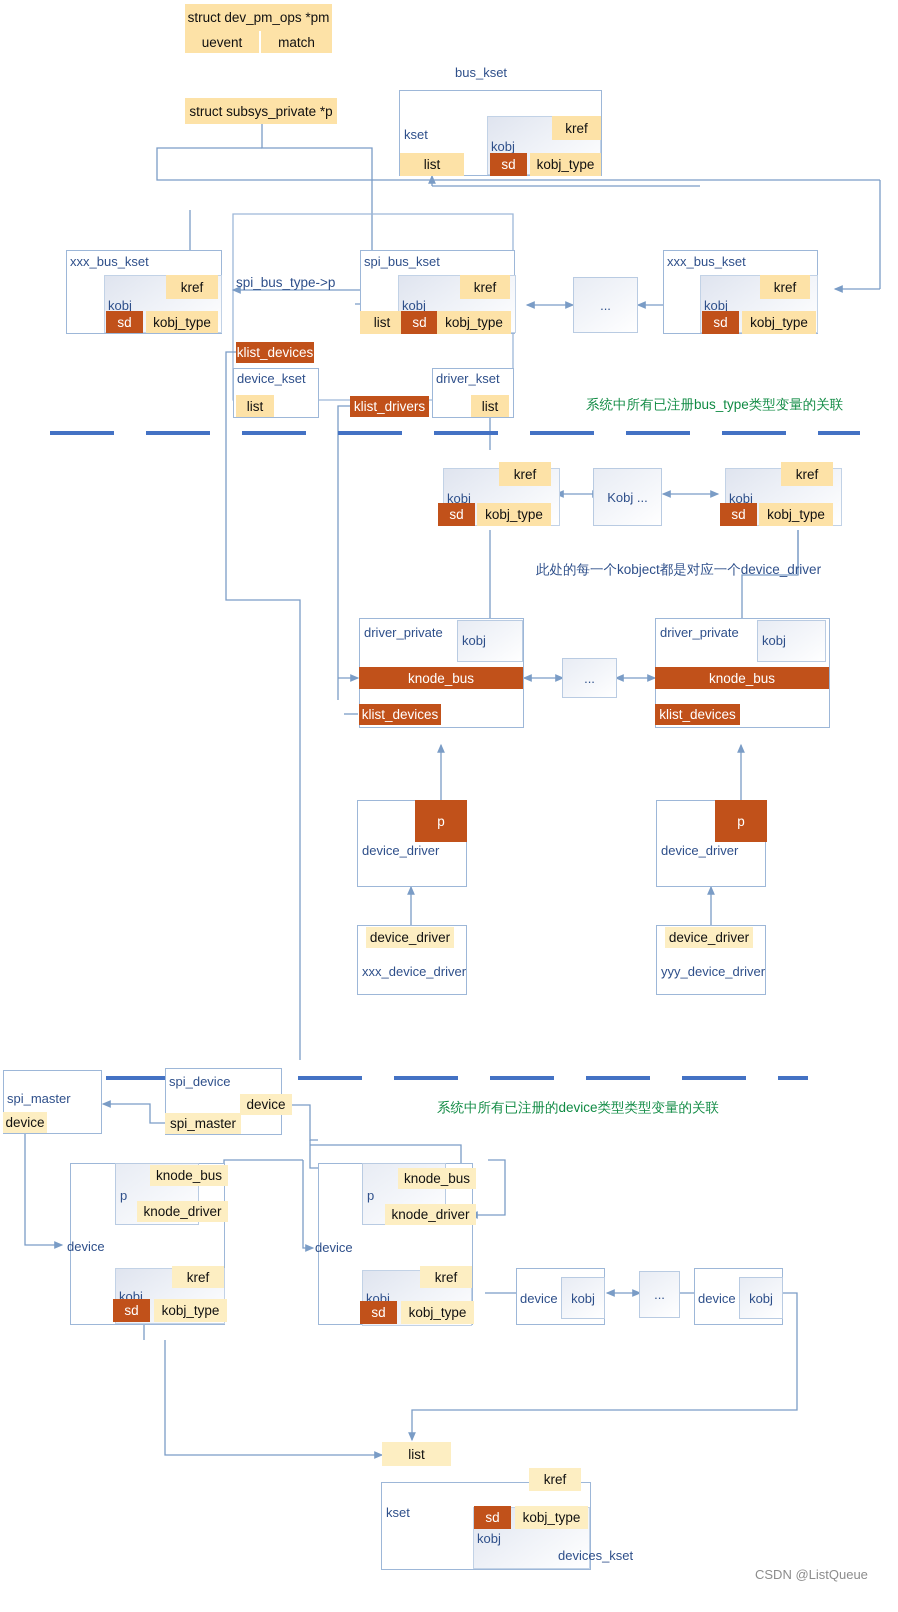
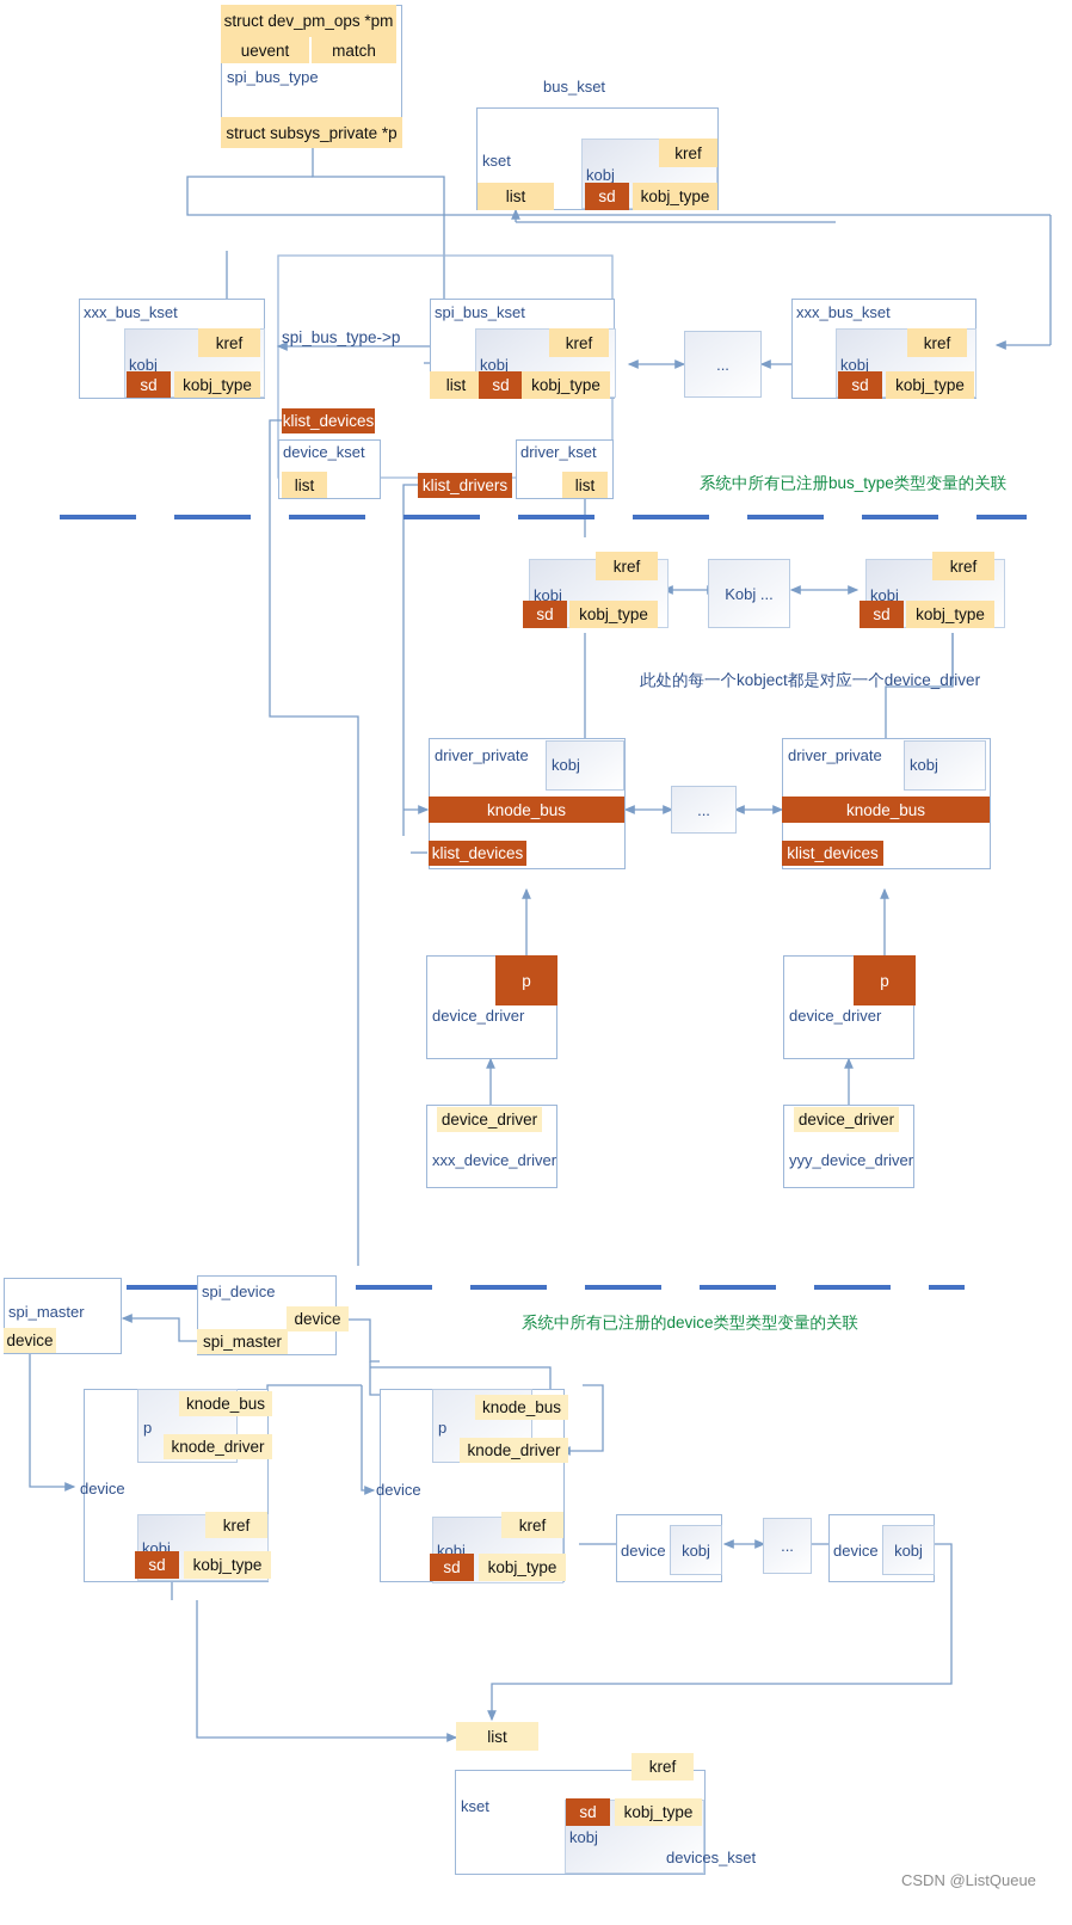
+ spi_bus_type
  struct dev_pm_ops *pm
  uevent
  match
  struct subsys_private *p
  bus_kset
  kset
  list
  kobj
  kref
  sd
  kobj_type
  xxx_bus_kset
  kobj
  kref
  sd
  kobj_type
  spi_bus_type->p
  spi_bus_kset
  kobj
  kref
  list
  sd
  kobj_type
  ...
  xxx_bus_kset
  kobj
  kref
  sd
  kobj_type
  klist_devices
  device_kset
  list
  klist_drivers
  driver_kset
  list
  系统中所有已注册bus_type类型变量的关联
  kobj
  kref
  sd
  kobj_type
  Kobj ...
  kobj
  kref
  sd
  kobj_type
  此处的每一个kobject都是对应一个device_driver
  driver_private
  kobj
  knode_bus
  klist_devices
  ...
  driver_private
  kobj
  knode_bus
  klist_devices
  device_driver
  p
  device_driver
  p
  xxx_device_driver
  device_driver
  yyy_device_driver
  device_driver
  系统中所有已注册的device类型类型变量的关联
  spi_master
  device
  spi_device
  spi_master
  device
  device
  p
  knode_bus
  knode_driver
  kobj
  kref
  sd
  kobj_type
  device
  p
  knode_bus
  knode_driver
  kobj
  kref
  sd
  kobj_type
  device
  kobj
  ...
  device
  kobj
  kset
  list
  kobj
  kref
  sd
  kobj_type
  devices_kset
  CSDN @ListQueue
